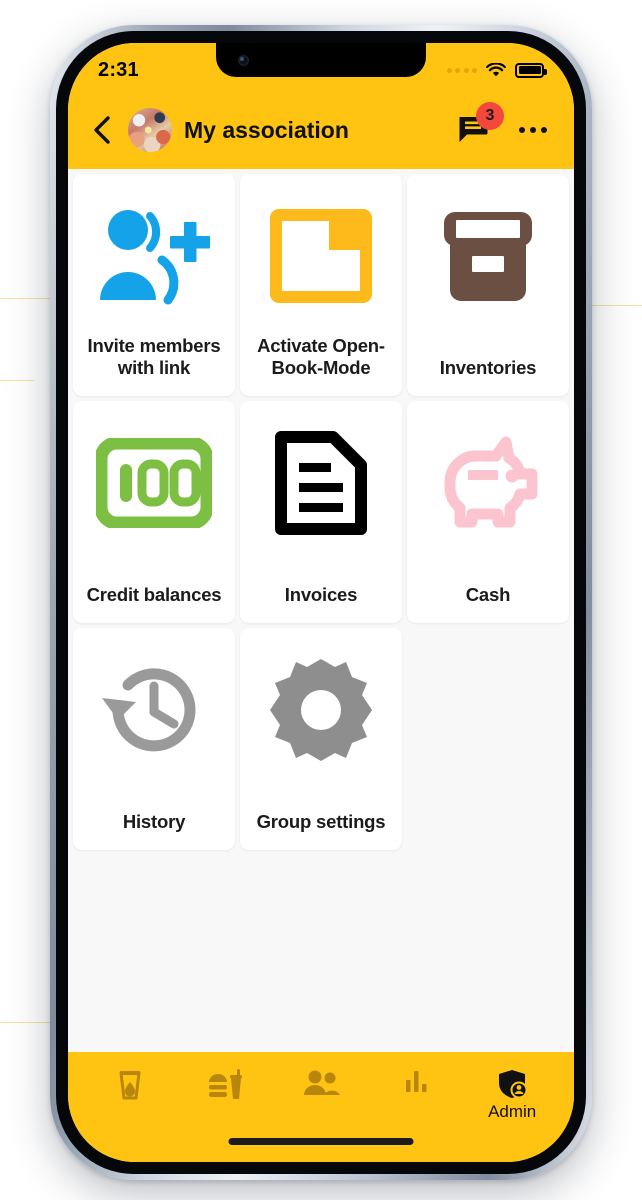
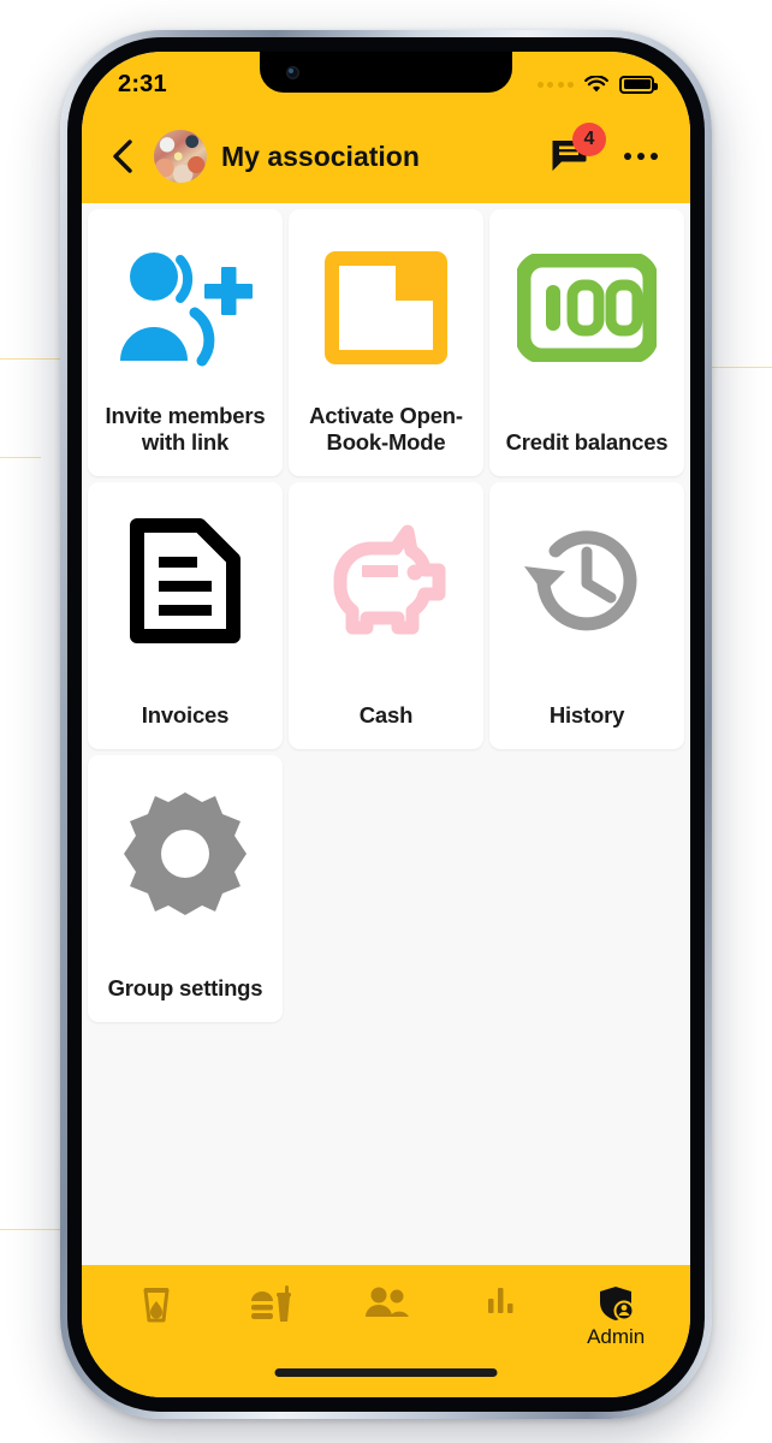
  2:31
  My association
- 3
+ 4
  Invite members with link
  Activate Open-Book-Mode
- Inventories
  Credit balances
  Invoices
  Cash
  History
  Group settings
  Admin
